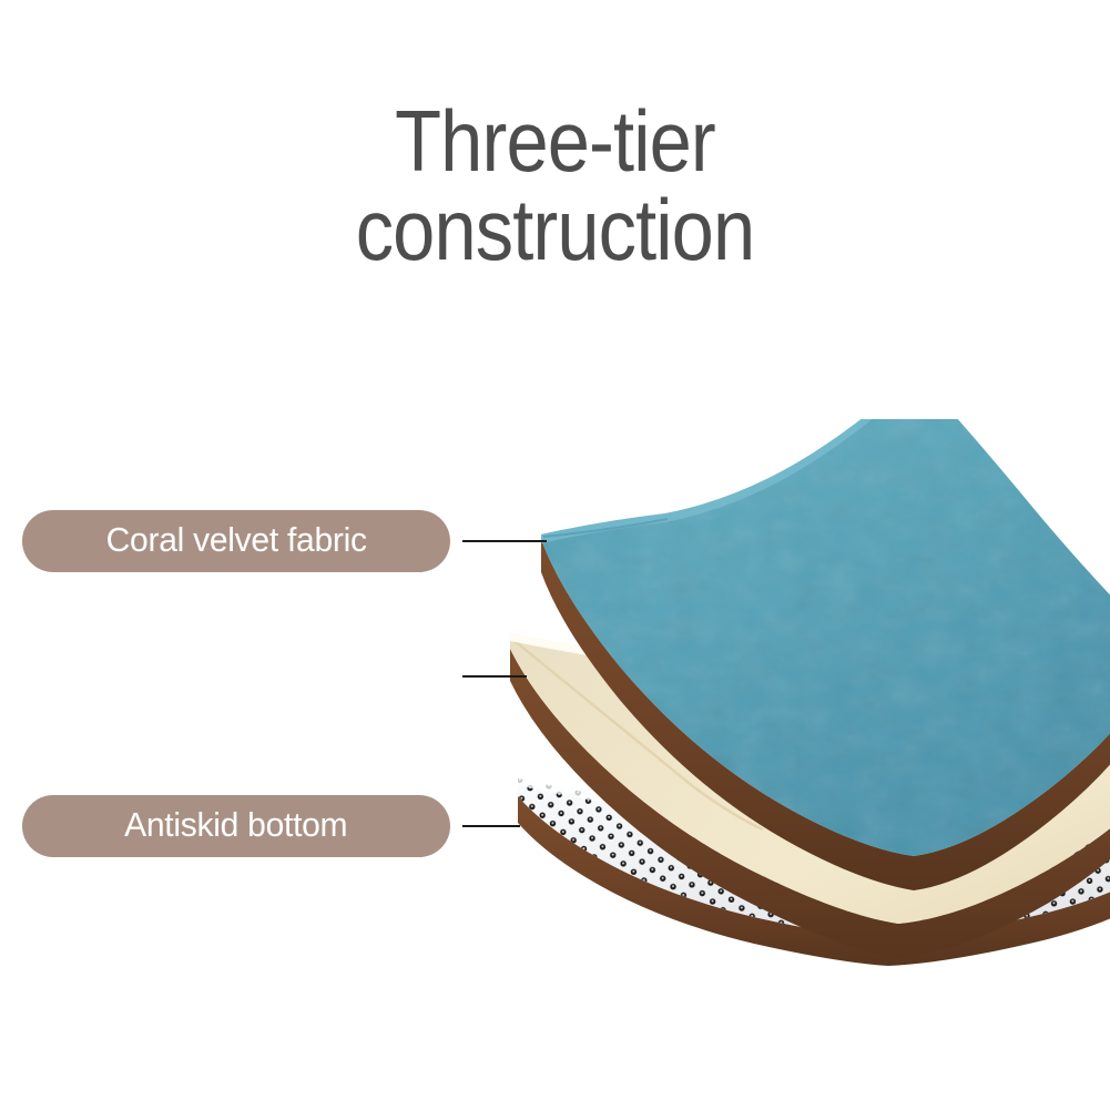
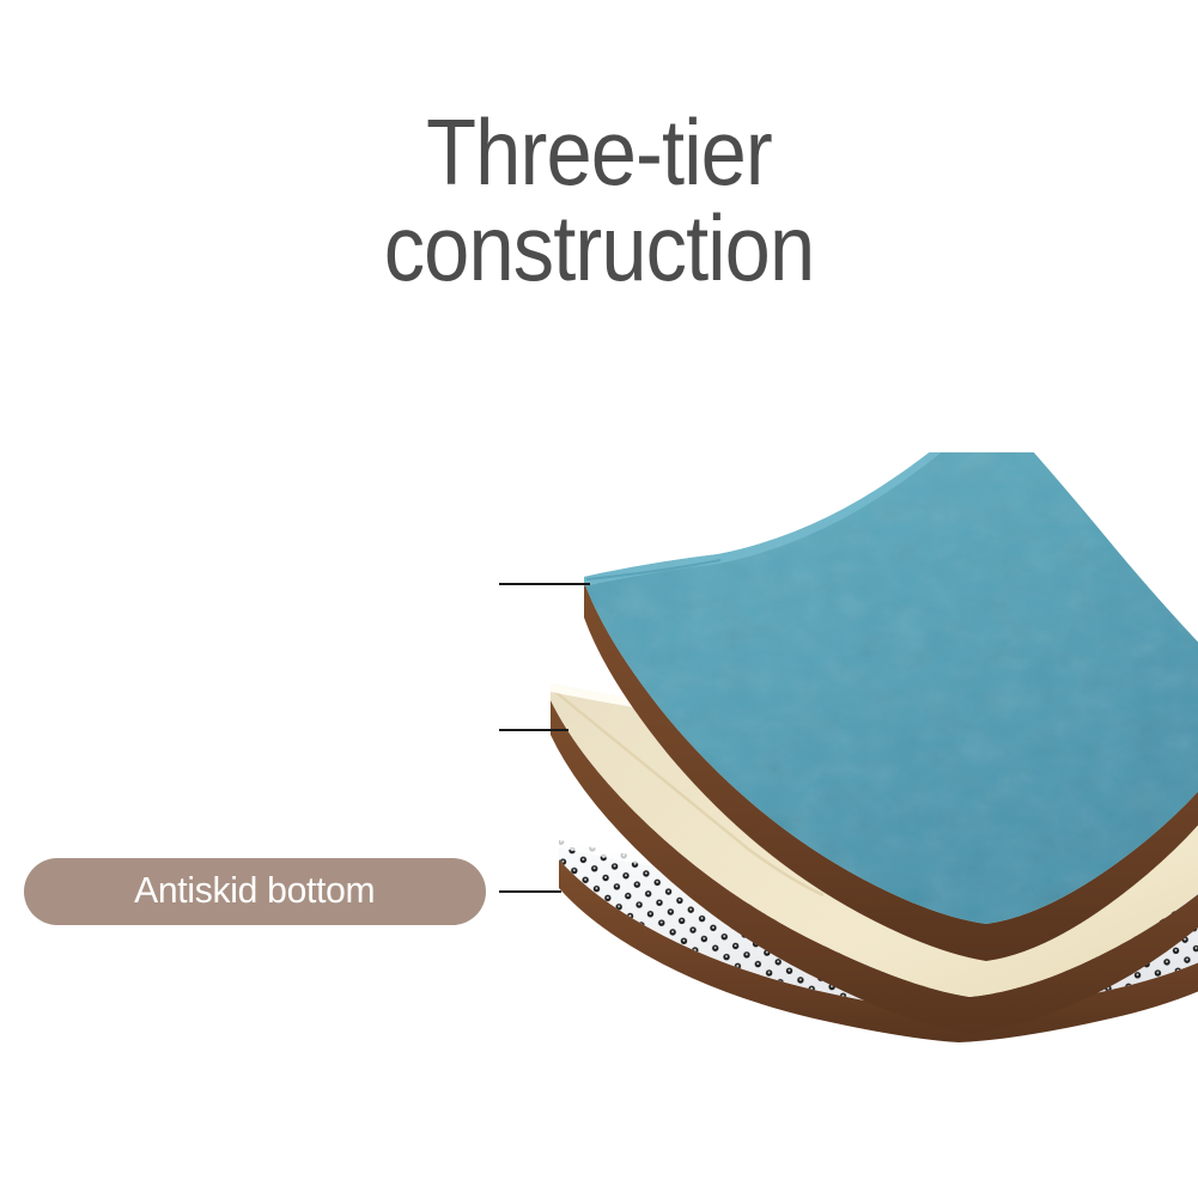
  Three-tier
  construction
- Coral velvet fabric
  Antiskid bottom
